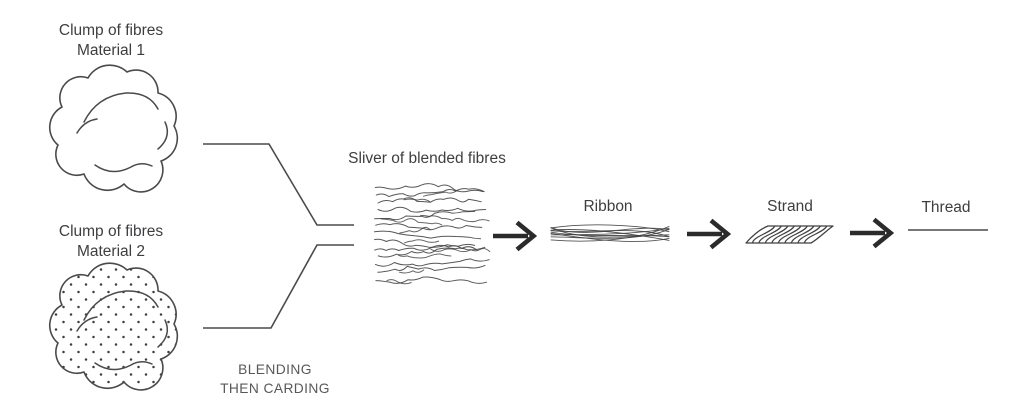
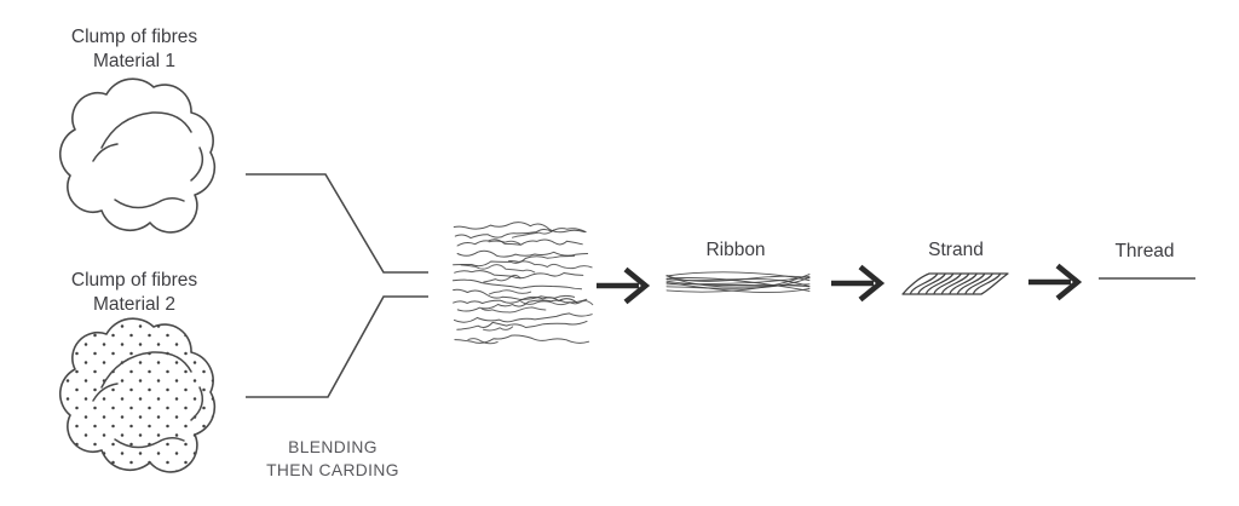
  Clump of fibres
  Material 1
  Clump of fibres
  Material 2
- Sliver of blended fibres
  BLENDING
  THEN CARDING
  Ribbon
  Strand
  Thread
